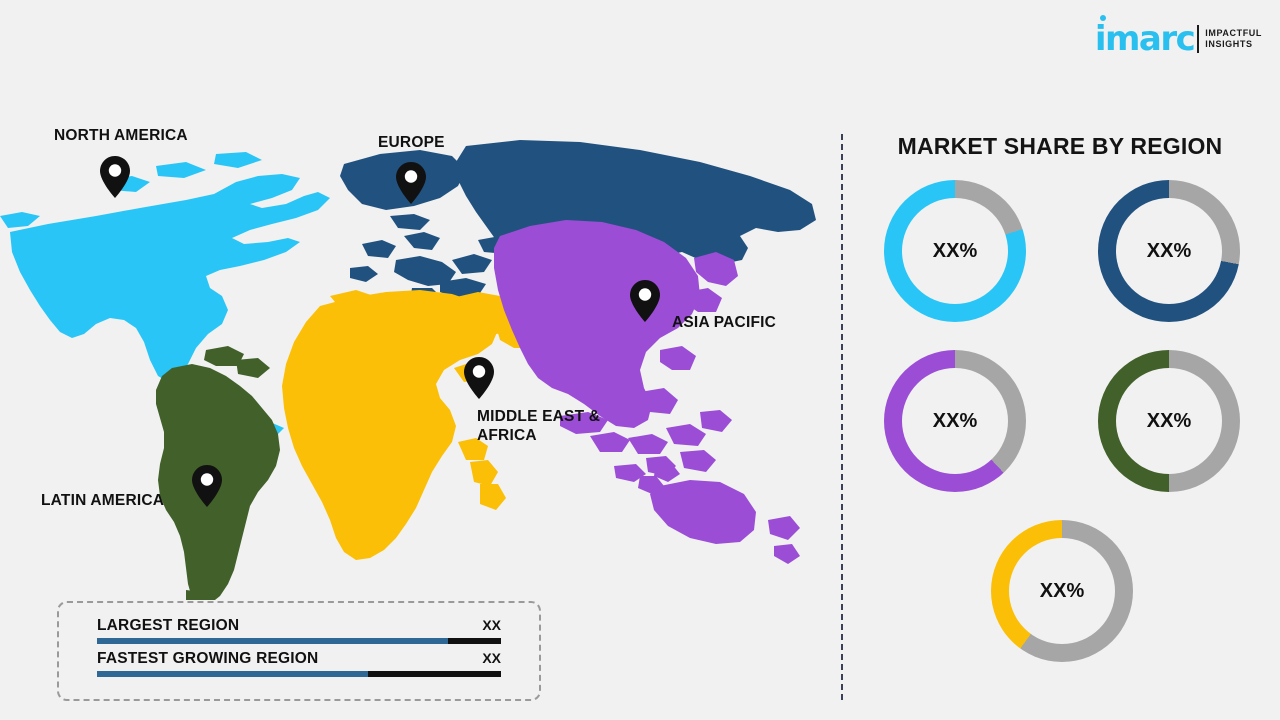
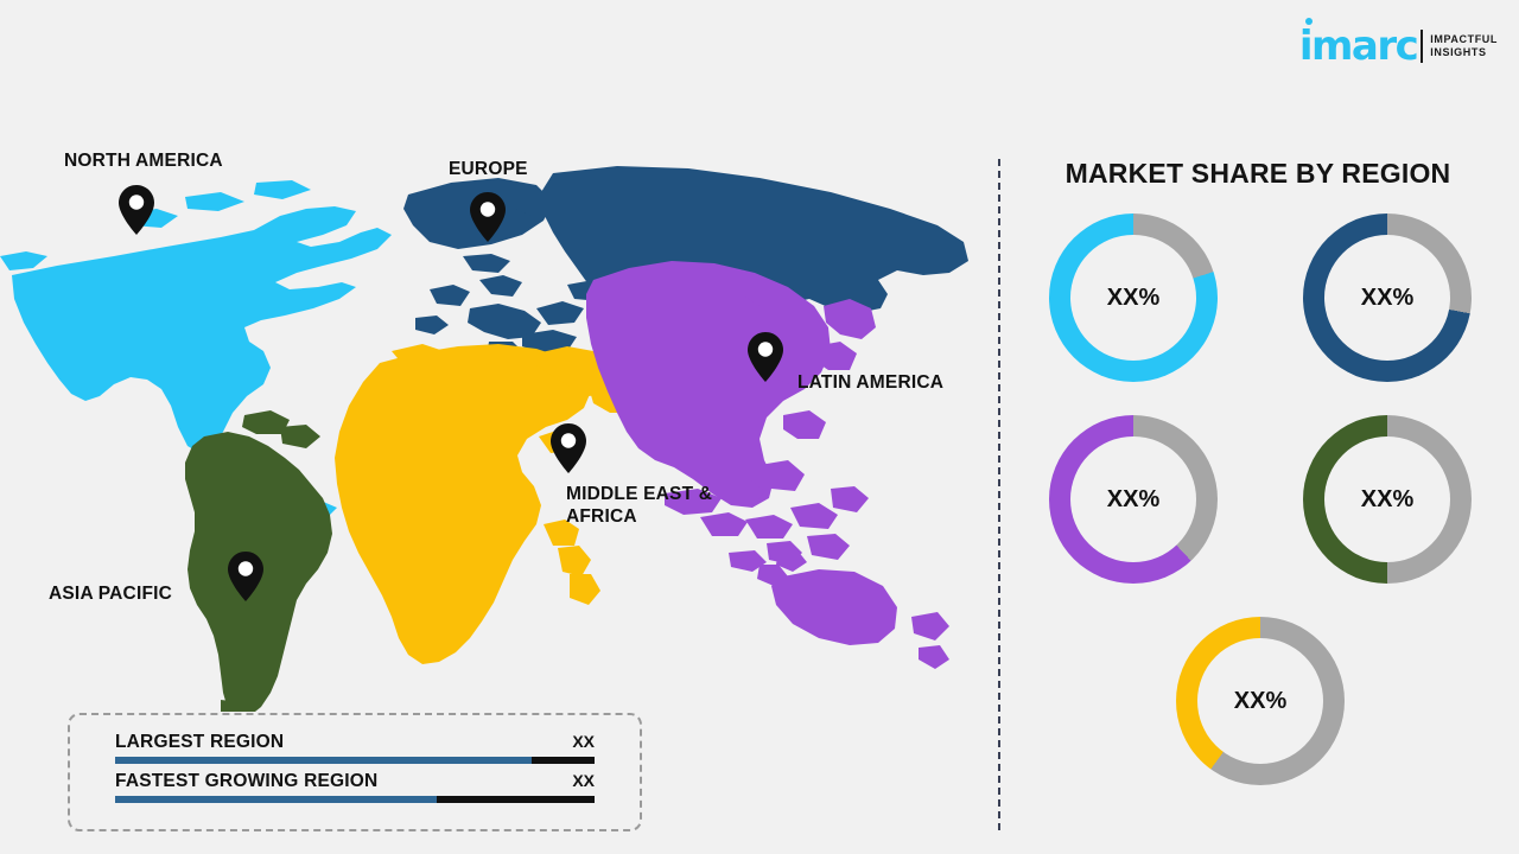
  imarc
  IMPACTFUL
  INSIGHTS
  NORTH AMERICA
  EUROPE
- ASIA PACIFIC
+ LATIN AMERICA
  MIDDLE EAST &
  AFRICA
- LATIN AMERICA
+ ASIA PACIFIC
  LARGEST REGION
  XX
  FASTEST GROWING REGION
  XX
  MARKET SHARE BY REGION
  XX%
  XX%
  XX%
  XX%
  XX%
